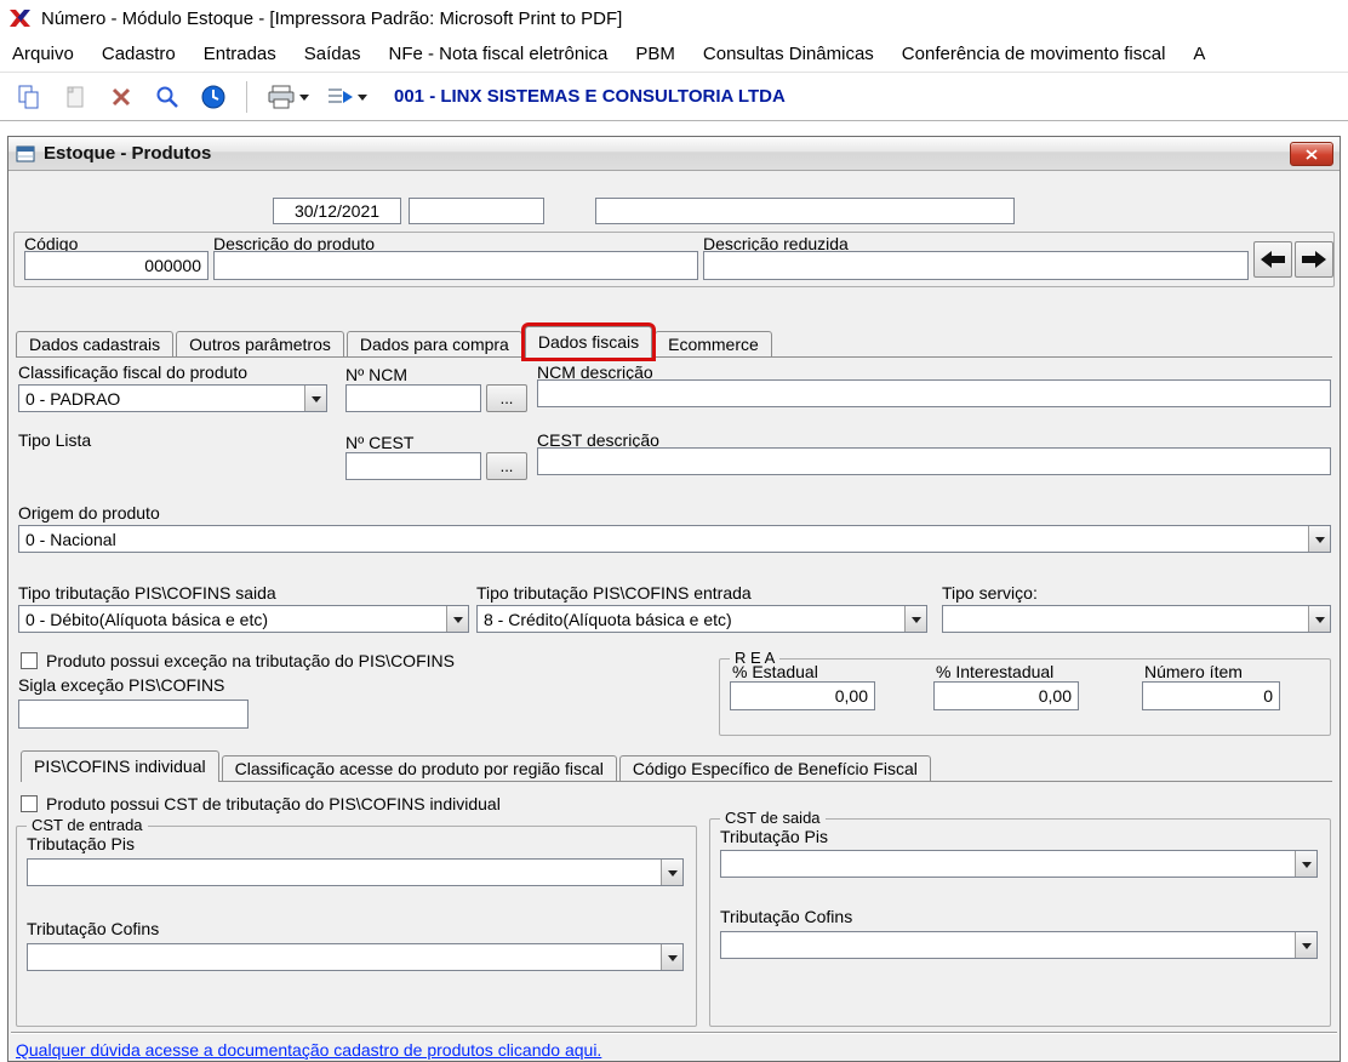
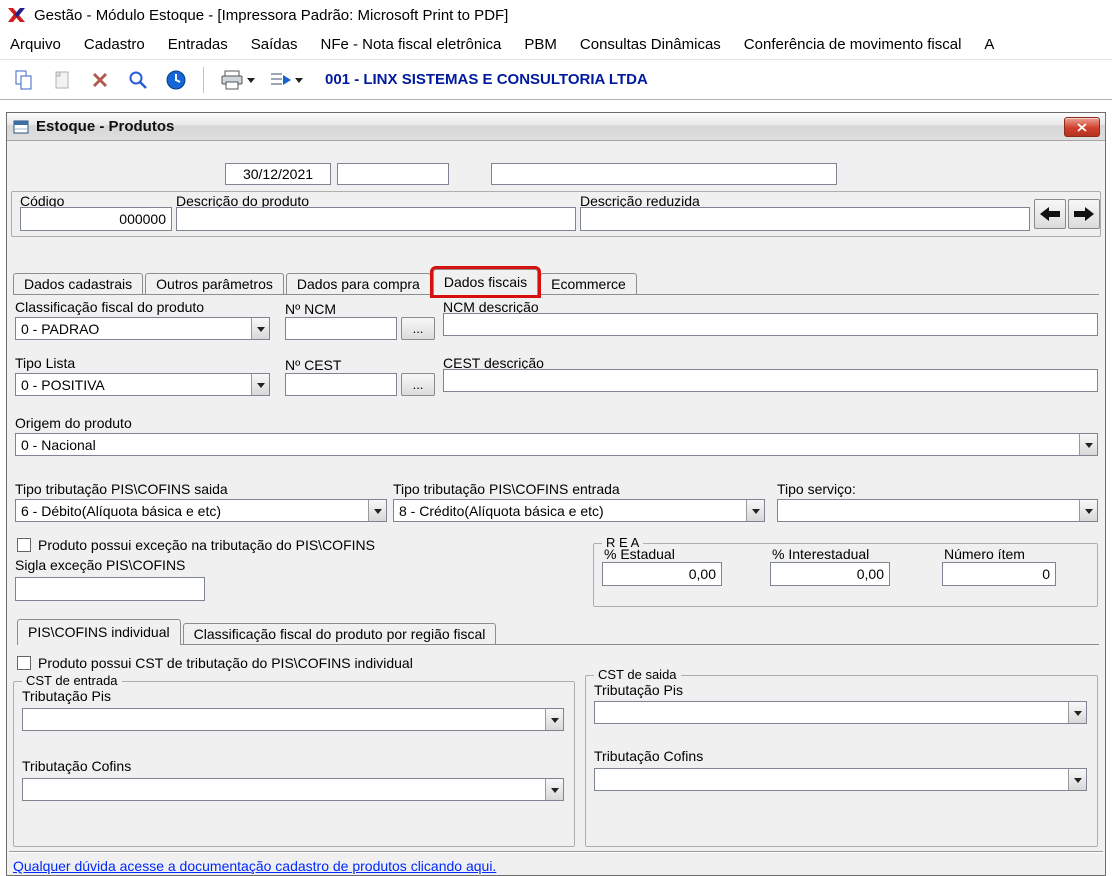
- Número - Módulo Estoque - [Impressora Padrão: Microsoft Print to PDF]
+ Gestão - Módulo Estoque - [Impressora Padrão: Microsoft Print to PDF]
  Arquivo
  Cadastro
  Entradas
  Saídas
  NFe - Nota fiscal eletrônica
  PBM
  Consultas Dinâmicas
  Conferência de movimento fiscal
  A
  001 - LINX SISTEMAS E CONSULTORIA LTDA
  Estoque - Produtos
  30/12/2021
  Código
  000000
  Descrição do produto
  Descrição reduzida
  Dados cadastrais
  Outros parâmetros
  Dados para compra
  Dados fiscais
  Ecommerce
  Classificação fiscal do produto
  0 - PADRAO
  Nº NCM
  ...
  NCM descrição
  Tipo Lista
+ 0 - POSITIVA
  Nº CEST
  ...
  CEST descrição
  Origem do produto
  0 - Nacional
  Tipo tributação PIS\COFINS saida
- 0 - Débito(Alíquota básica e etc)
+ 6 - Débito(Alíquota básica e etc)
  Tipo tributação PIS\COFINS entrada
  8 - Crédito(Alíquota básica e etc)
  Tipo serviço:
  Produto possui exceção na tributação do PIS\COFINS
  Sigla exceção PIS\COFINS
  R E A
  % Estadual
  0,00
  % Interestadual
  0,00
  Número ítem
  0
  PIS\COFINS individual
- Classificação acesse do produto por região fiscal
+ Classificação fiscal do produto por região fiscal
- Código Específico de Benefício Fiscal
  Produto possui CST de tributação do PIS\COFINS individual
  CST de entrada
  Tributação Pis
  Tributação Cofins
  CST de saida
  Tributação Pis
  Tributação Cofins
  Qualquer dúvida acesse a documentação cadastro de produtos clicando aqui.
